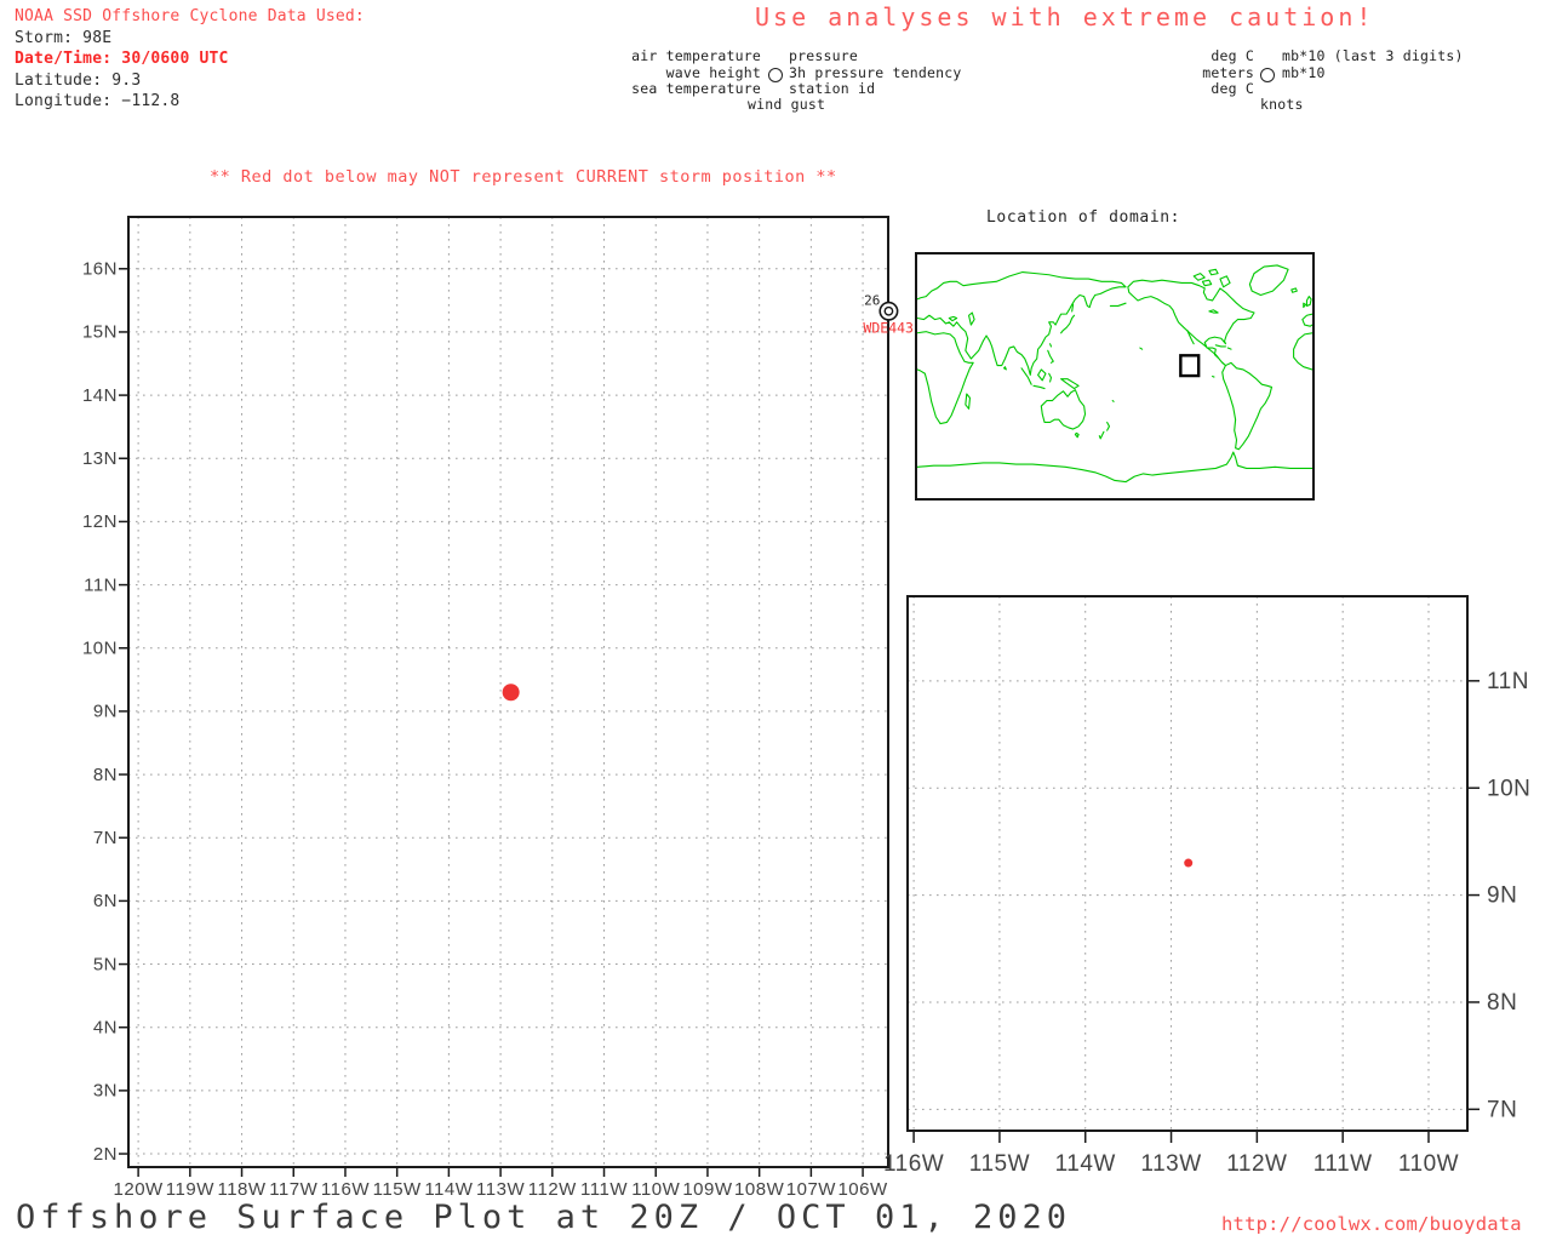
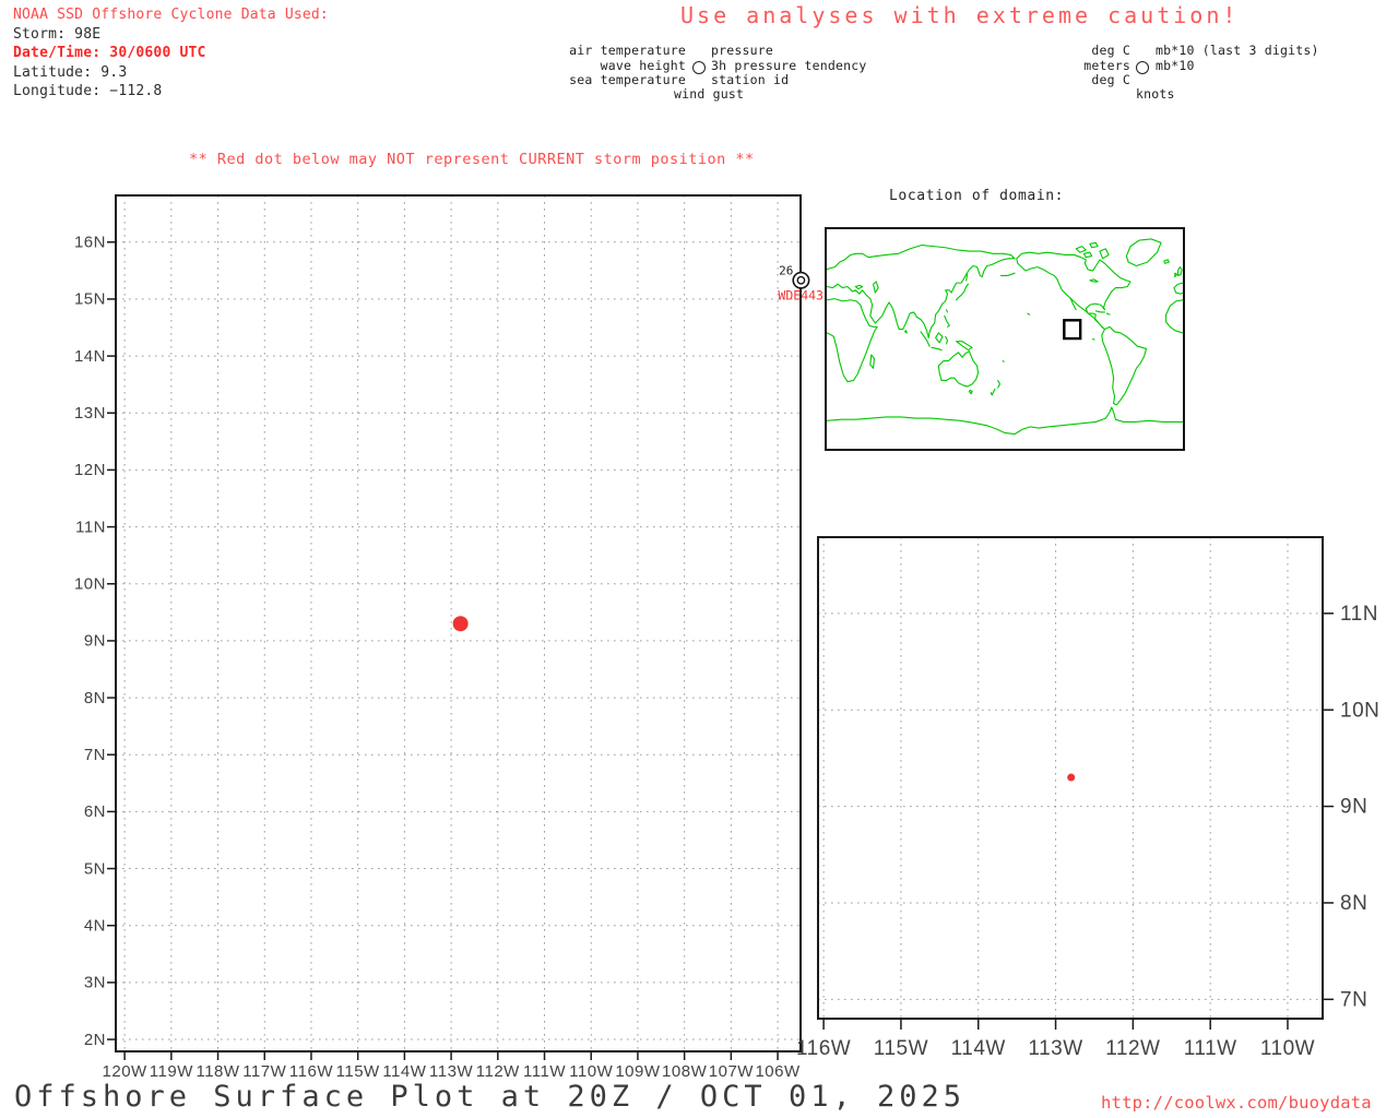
  NOAA SSD Offshore Cyclone Data Used:
  Storm: 98E
  Date/Time: 30/0600 UTC
  Latitude: 9.3
  Longitude: −112.8
  Use analyses with extreme caution!
  air temperature
  wave height
  sea temperature
  pressure
  3h pressure tendency
  station id
  wind gust
  deg C
  meters
  deg C
  mb*10 (last 3 digits)
  mb*10
  knots
  ** Red dot below may NOT represent CURRENT storm position **
  Location of domain:
  120W
  119W
  118W
  117W
  116W
  115W
  114W
  113W
  112W
  111W
  110W
  109W
  108W
  107W
  106W
  16N
  15N
  14N
  13N
  12N
  11N
  10N
  9N
  8N
  7N
  6N
  5N
  4N
  3N
  2N
  26
  WDE443
  116W
  115W
  114W
  113W
  112W
  111W
  110W
  11N
  10N
  9N
  8N
  7N
- Offshore Surface Plot at 20Z / OCT 01, 2020
+ Offshore Surface Plot at 20Z / OCT 01, 2025
  http://coolwx.com/buoydata
